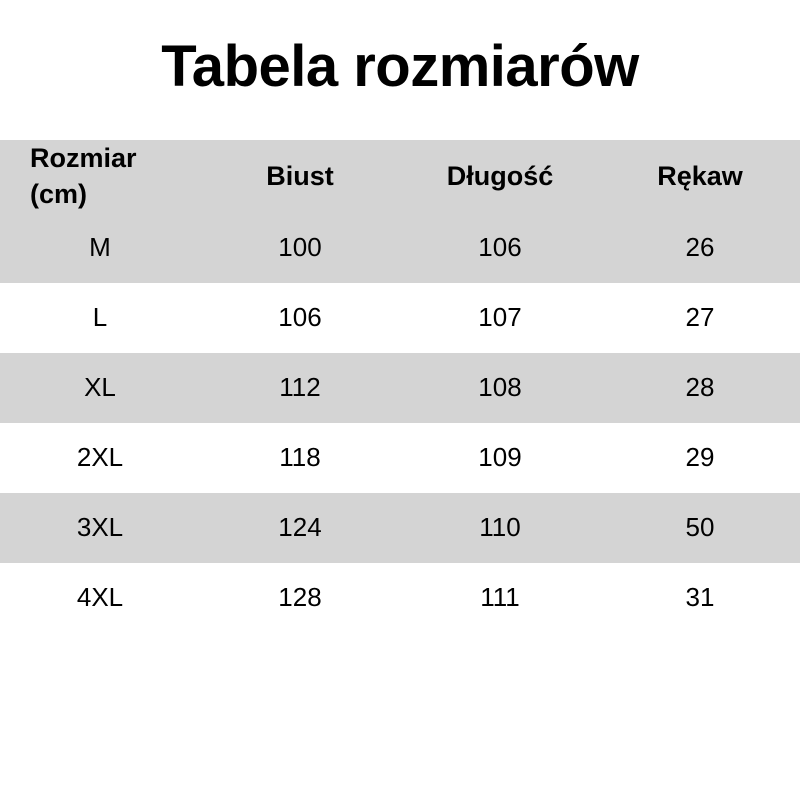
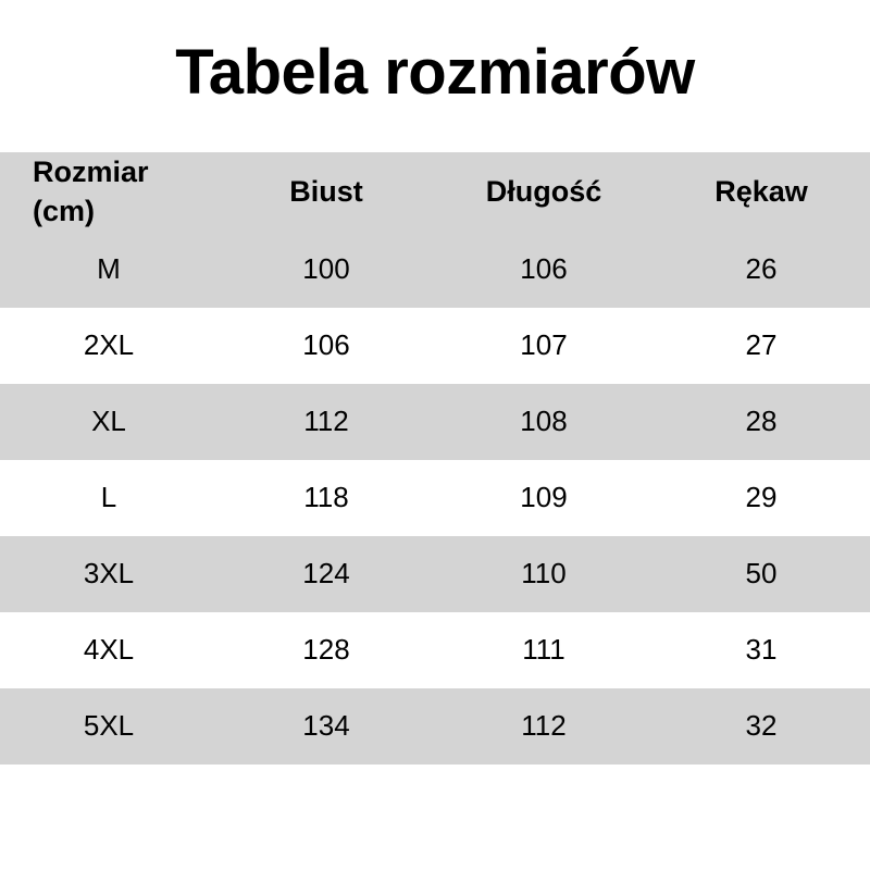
  Tabela rozmiarów
  Rozmiar (cm)	Biust	Długość	Rękaw
  M	100	106	26
- L	106	107	27
+ 2XL	106	107	27
  XL	112	108	28
- 2XL	118	109	29
+ L	118	109	29
  3XL	124	110	50
  4XL	128	111	31
+ 5XL	134	112	32
